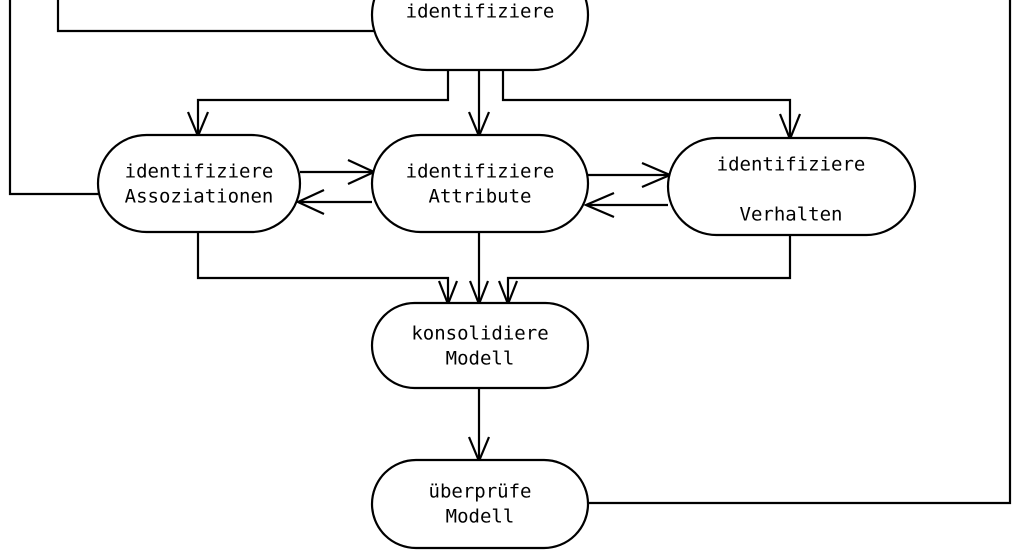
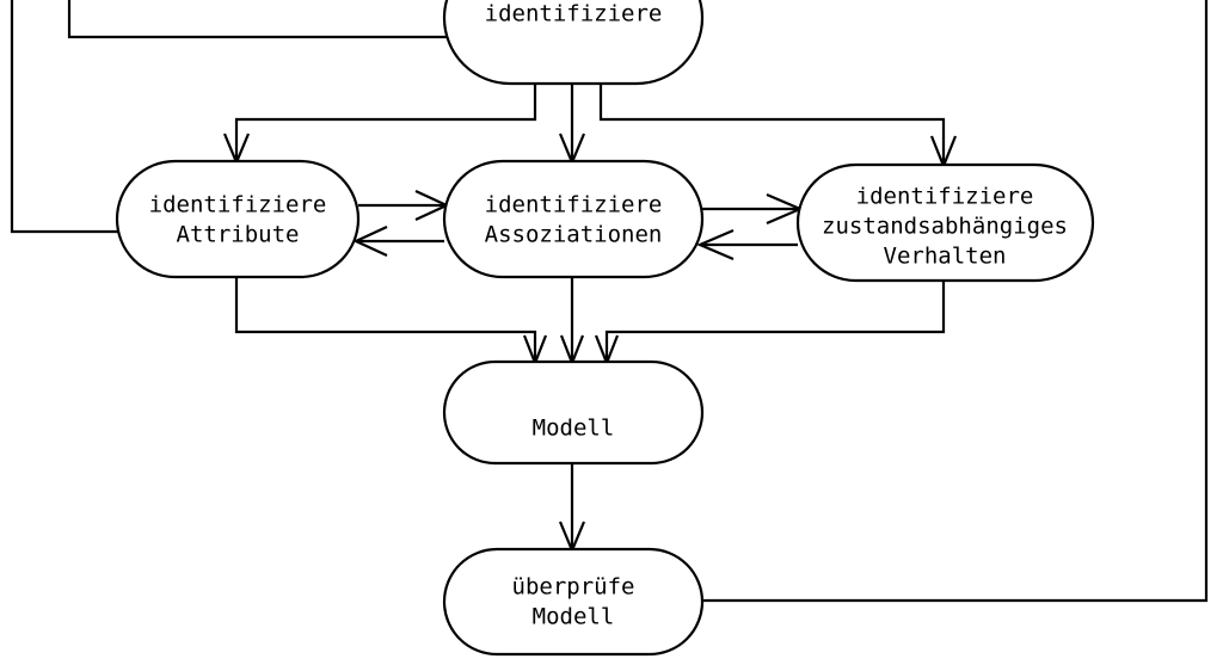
  identifiziere
  identifiziere
- Assoziationen
+ Attribute
  identifiziere
- Attribute
+ Assoziationen
  identifiziere
+ zustandsabhängiges
  Verhalten
- konsolidiere
  Modell
  überprüfe
  Modell
